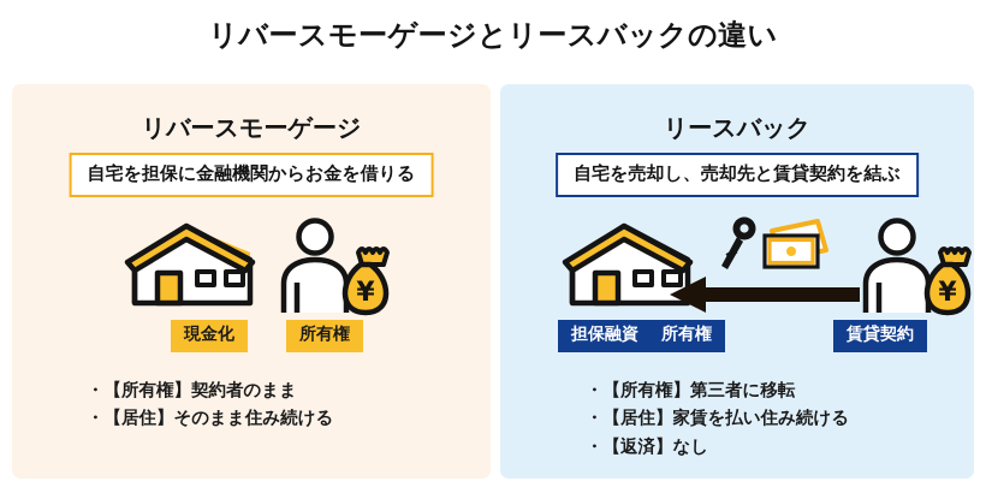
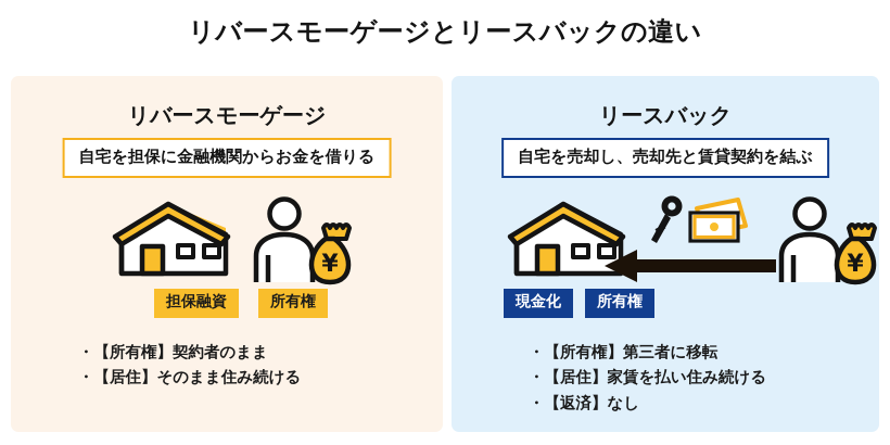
  リバースモーゲージとリースバックの違い
  リバースモーゲージ
  自宅を担保に金融機関からお金を借りる
  ¥
- 現金化
+ 担保融資
  所有権
  ・【所有権】契約者のまま
  ・【居住】そのまま住み続ける
  リースバック
  自宅を売却し、売却先と賃貸契約を結ぶ
  ¥
- 担保融資
+ 現金化
  所有権
- 賃貸契約
  ・【所有権】第三者に移転
  ・【居住】家賃を払い住み続ける
  ・【返済】なし
